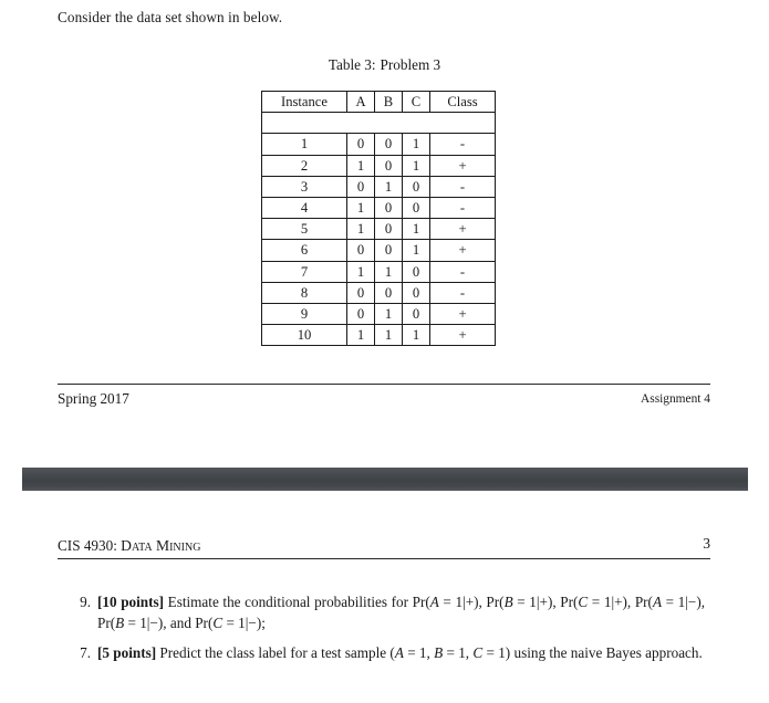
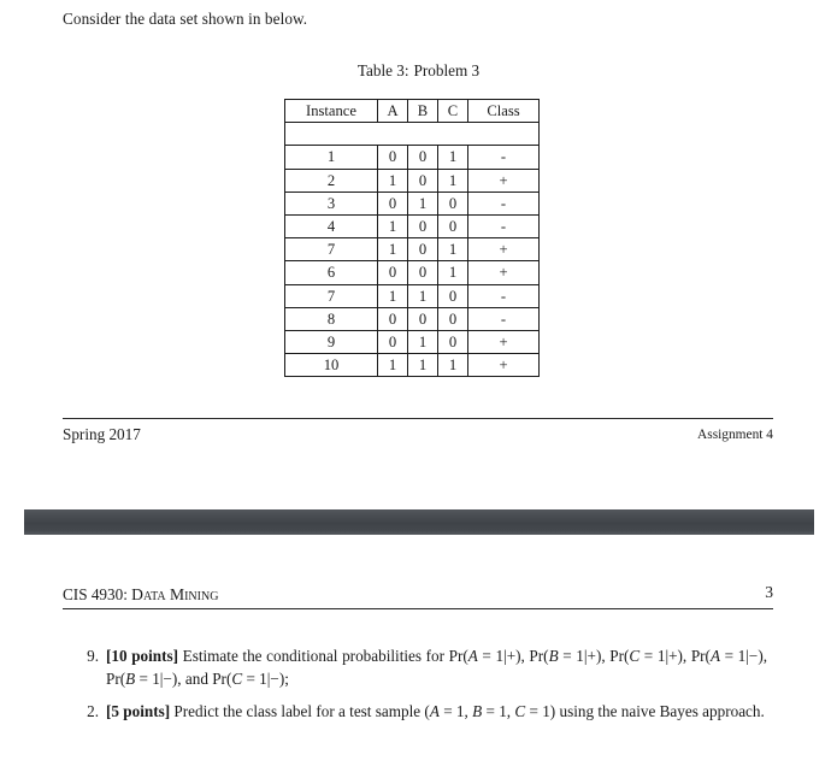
  Consider the data set shown in below.
  Table 3: Problem 3
  Instance	A	B	C	Class
  1	0	0	1	-
  2	1	0	1	+
  3	0	1	0	-
  4	1	0	0	-
- 5	1	0	1	+
+ 7	1	0	1	+
  6	0	0	1	+
  7	1	1	0	-
  8	0	0	0	-
  9	0	1	0	+
  10	1	1	1	+
  Spring 2017
  Assignment 4
  CIS 4930: Data Mining
  3
  9.
  [10 points] Estimate the conditional probabilities for Pr(A = 1|+), Pr(B = 1|+), Pr(C = 1|+), Pr(A = 1|−), Pr(B = 1|−), and Pr(C = 1|−);
- 7.
+ 2.
  [5 points] Predict the class label for a test sample (A = 1, B = 1, C = 1) using the naive Bayes approach.
